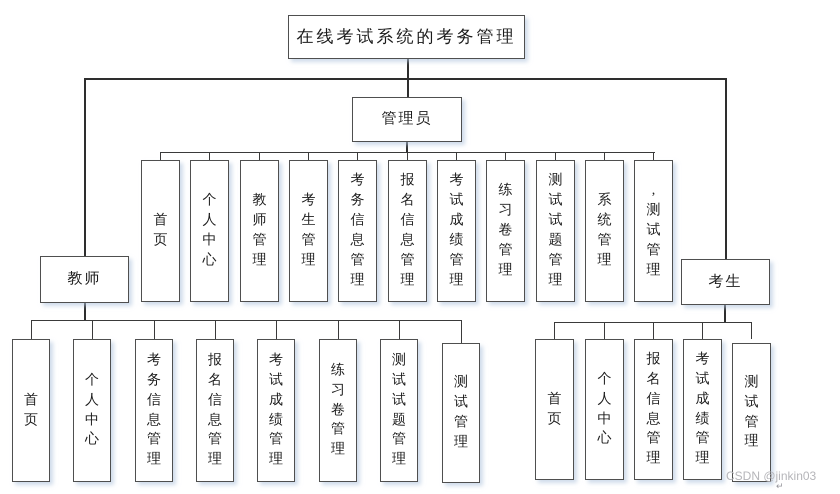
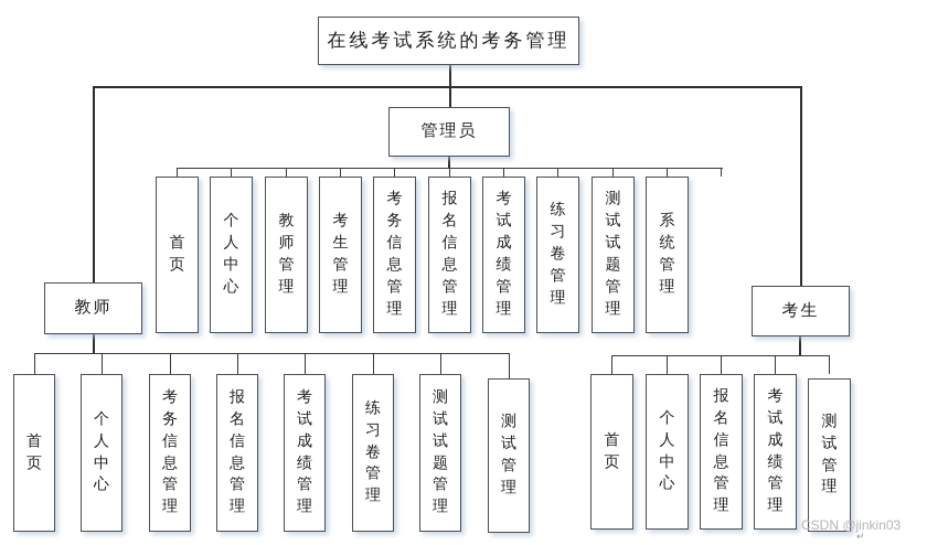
  在线考试系统的考务管理
  管理员
  教师
  考生
  首页
  个人中心
  教师管理
  考生管理
  考务信息管理
  报名信息管理
  考试成绩管理
  练习卷管理
  测试试题管理
  系统管理
- ,测试管理
  首页
  个人中心
  考务信息管理
  报名信息管理
  考试成绩管理
  练习卷管理
  测试试题管理
  测试管理
  首页
  个人中心
  报名信息管理
  考试成绩管理
  测试管理
  CSDN @jinkin03
  ↵
